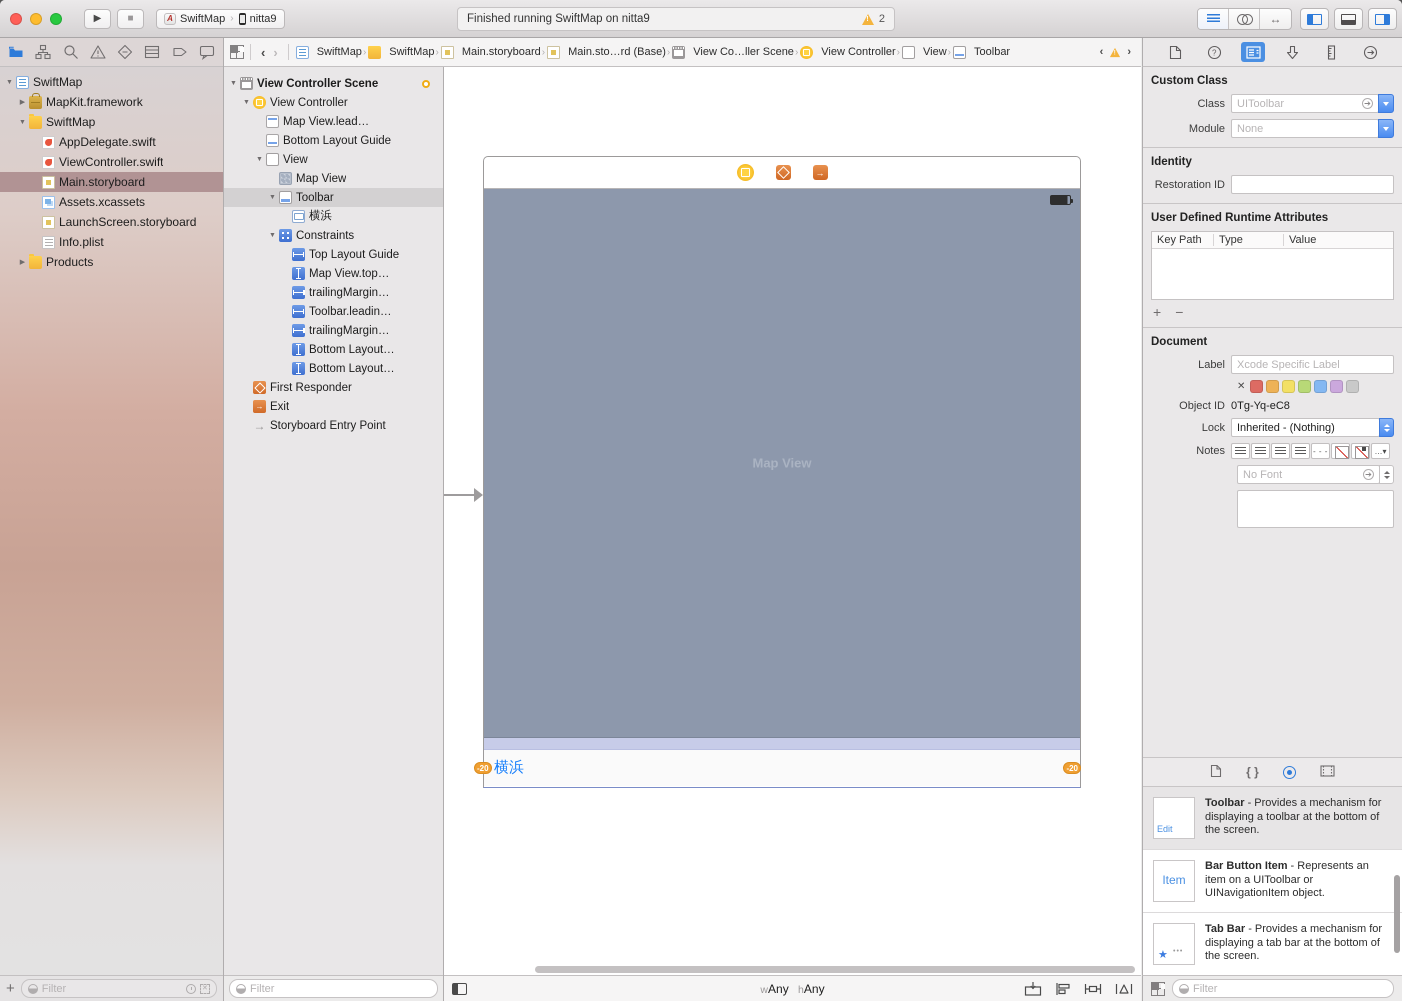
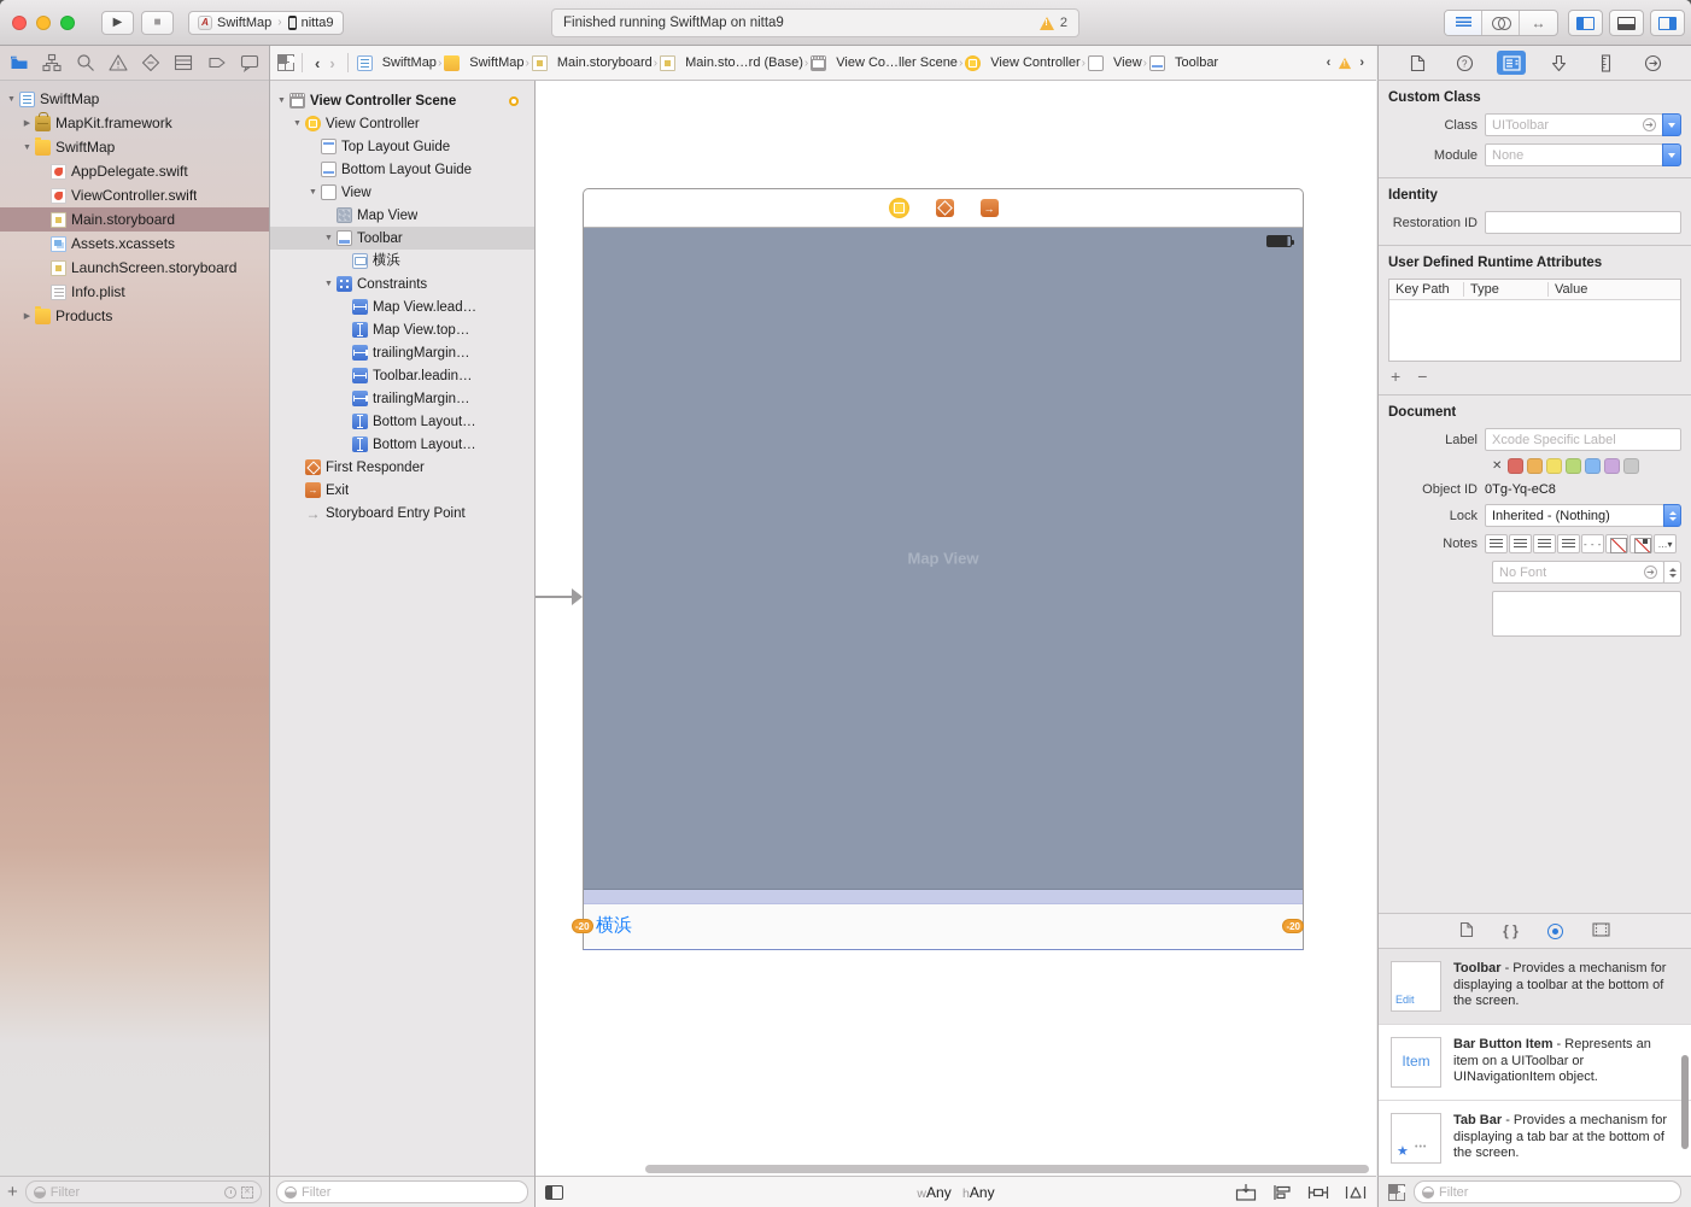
  ▶
  ■
  A
  SwiftMap
  ›
  nitta9
  Finished running SwiftMap on nitta9
  2
  ↔
  ‹
  ›
  SwiftMap
  ›
  SwiftMap
  ›
  Main.storyboard
  ›
  Main.sto…rd (Base)
  ›
  View Co…ller Scene
  ›
  View Controller
  ›
  View
  ›
  Toolbar
  ‹
  ›
  ?
  SwiftMap
  MapKit.framework
  SwiftMap
  AppDelegate.swift
  ViewController.swift
  Main.storyboard
  Assets.xcassets
  LaunchScreen.storyboard
  Info.plist
  Products
  +
  Filter
  View Controller Scene
  View Controller
- Map View.lead…
+ Top Layout Guide
  Bottom Layout Guide
  View
  Map View
  Toolbar
  横浜
  Constraints
- Top Layout Guide
+ Map View.lead…
  Map View.top…
  trailingMargin…
  Toolbar.leadin…
  trailingMargin…
  Bottom Layout…
  Bottom Layout…
  First Responder
  Exit
  Storyboard Entry Point
  Filter
  →
  Map View
  -20
  横浜
  -20
  wAny hAny
  Custom Class
  Class
  UIToolbar
  ➔
  Module
  None
  Identity
  Restoration ID
  User Defined Runtime Attributes
  Key Path
  Type
  Value
  +
  −
  Document
  Label
  Xcode Specific Label
  ✕
  Object ID
  0Tg-Yq-eC8
  Lock
  Inherited - (Nothing)
  Notes
  - - -
  …▾
  No Font
  ➔
  { }
  Edit
  Toolbar - Provides a mechanism for displaying a toolbar at the bottom of the screen.
  Item
  Bar Button Item - Represents an item on a UIToolbar or UINavigationItem object.
  ★
  Tab Bar - Provides a mechanism for displaying a tab bar at the bottom of the screen.
  Filter
